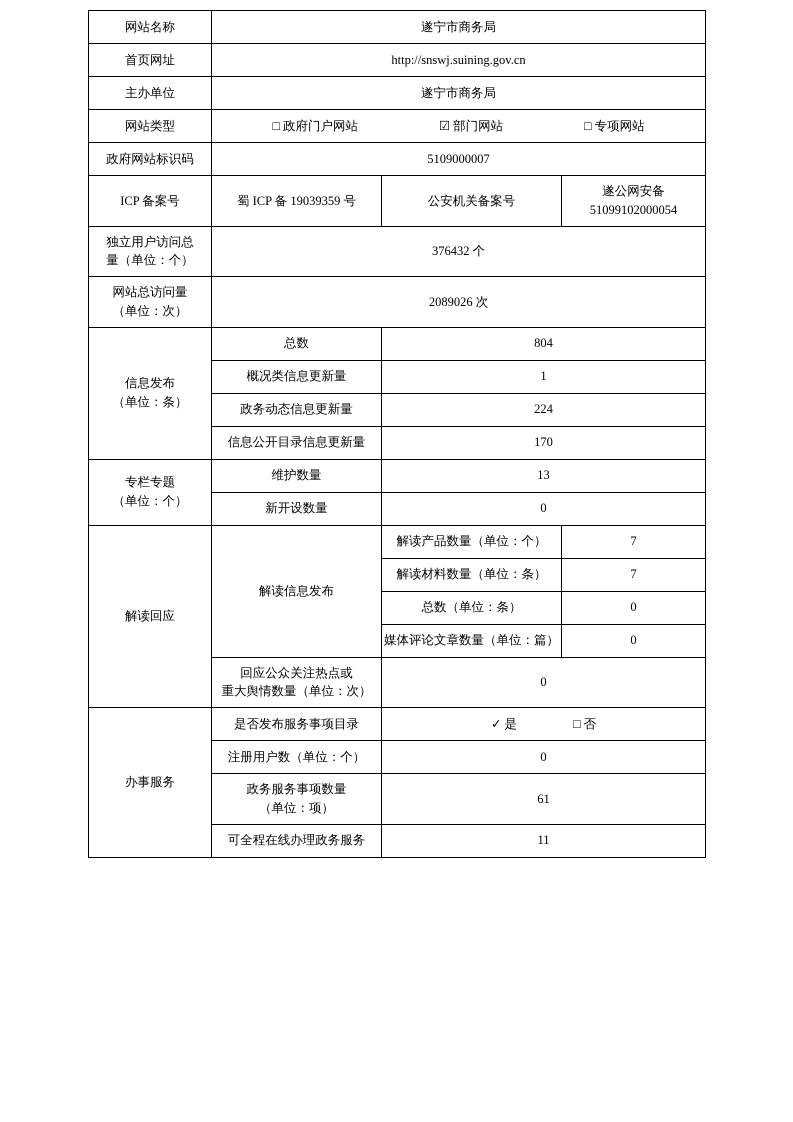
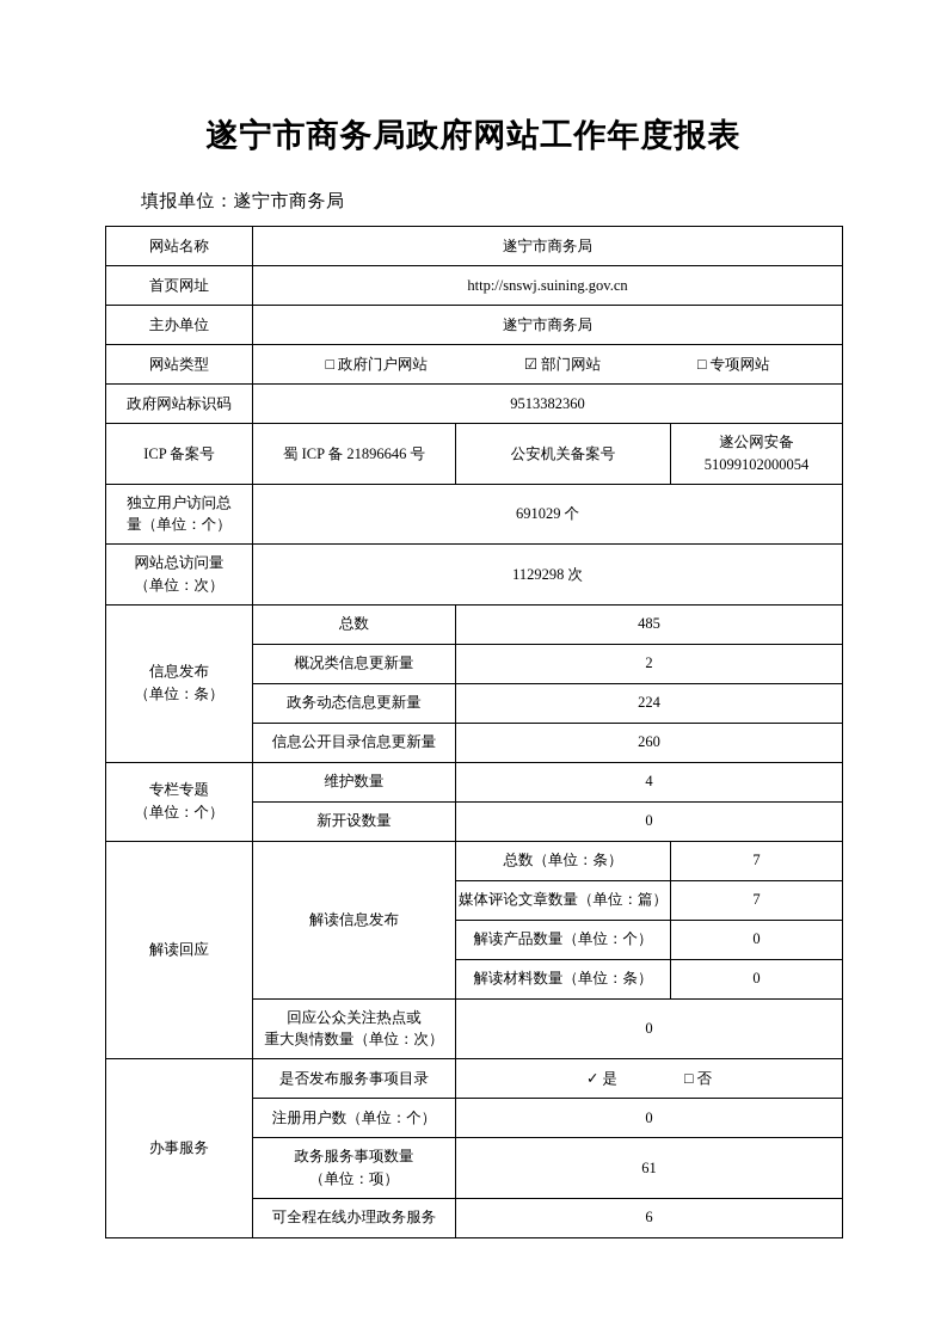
+ 遂宁市商务局政府网站工作年度报表
+ 填报单位：遂宁市商务局
  网站名称	遂宁市商务局
  首页网址	http://snswj.suining.gov.cn
  主办单位	遂宁市商务局
  网站类型	□ 政府门户网站 ☑ 部门网站 □ 专项网站
- 政府网站标识码	5109000007
+ 政府网站标识码	9513382360
- ICP 备案号	蜀 ICP 备 19039359 号	公安机关备案号	遂公网安备 51099102000054
+ ICP 备案号	蜀 ICP 备 21896646 号	公安机关备案号	遂公网安备 51099102000054
- 独立用户访问总 量（单位：个）	376432 个
+ 独立用户访问总 量（单位：个）	691029 个
- 网站总访问量 （单位：次）	2089026 次
+ 网站总访问量 （单位：次）	1129298 次
- 信息发布 （单位：条）	总数	804
+ 信息发布 （单位：条）	总数	485
- 概况类信息更新量	1
+ 概况类信息更新量	2
  政务动态信息更新量	224
- 信息公开目录信息更新量	170
+ 信息公开目录信息更新量	260
- 专栏专题 （单位：个）	维护数量	13
+ 专栏专题 （单位：个）	维护数量	4
  新开设数量	0
- 解读回应	解读信息发布	解读产品数量（单位：个）	7
+ 解读回应	解读信息发布	总数（单位：条）	7
- 解读材料数量（单位：条）	7
+ 媒体评论文章数量（单位：篇）	7
- 总数（单位：条）	0
+ 解读产品数量（单位：个）	0
- 媒体评论文章数量（单位：篇）	0
+ 解读材料数量（单位：条）	0
  回应公众关注热点或 重大舆情数量（单位：次）	0
  办事服务	是否发布服务事项目录	✓ 是 □ 否
  注册用户数（单位：个）	0
  政务服务事项数量 （单位：项）	61
- 可全程在线办理政务服务	11
+ 可全程在线办理政务服务	6
